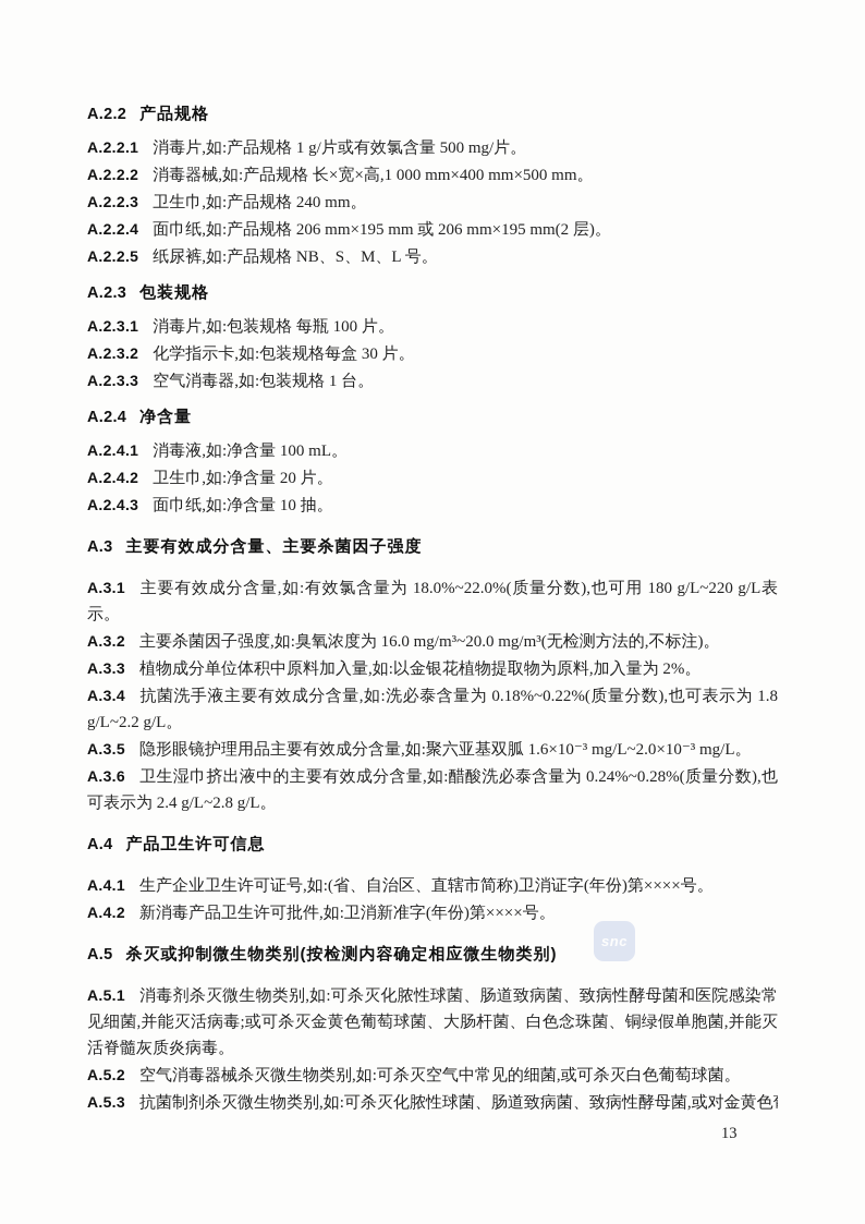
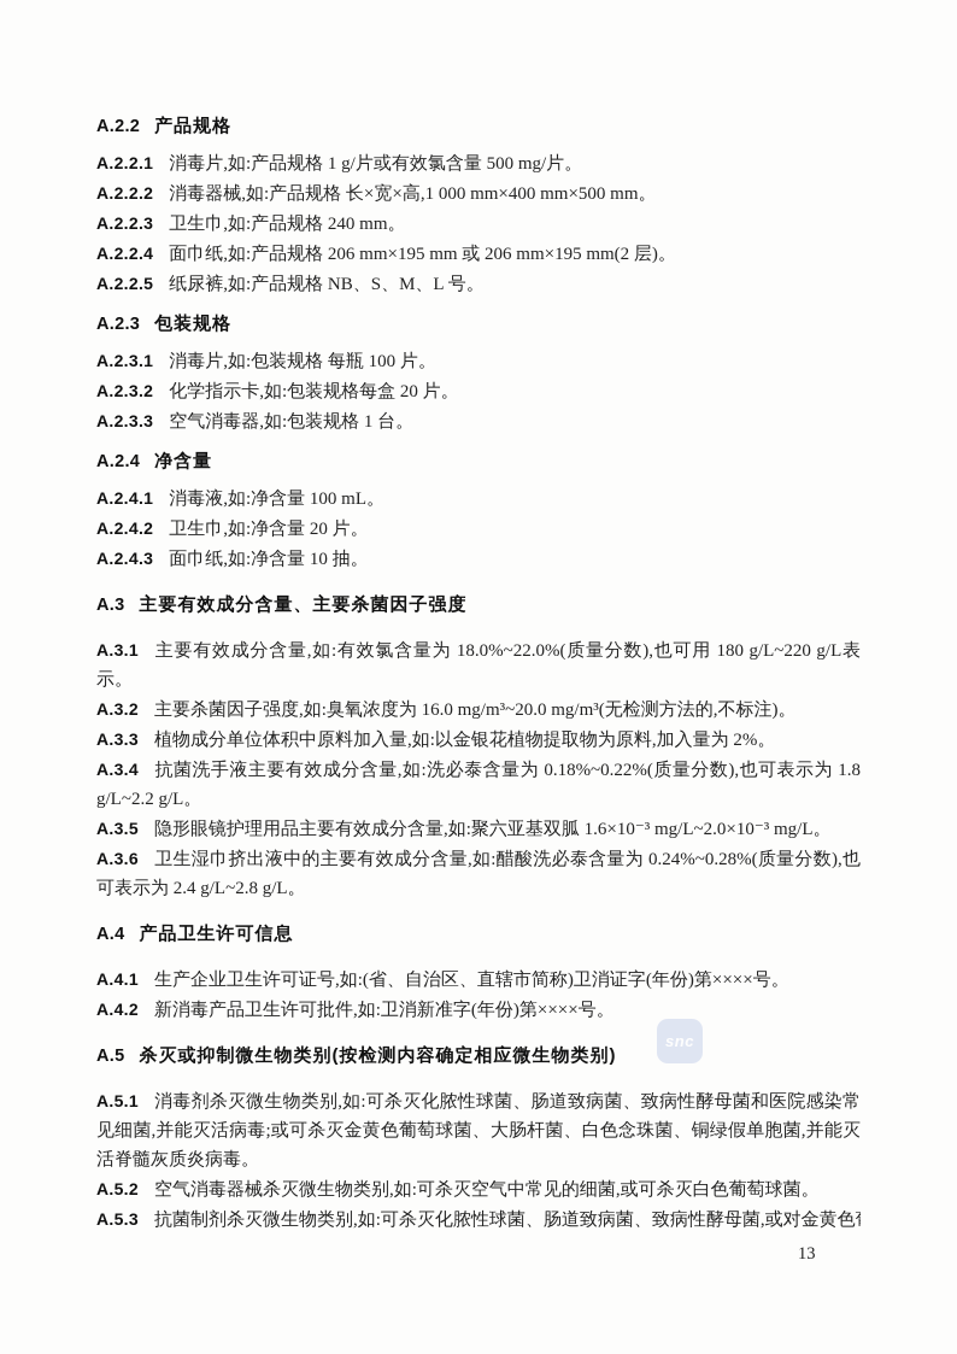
  A.2.2 产品规格
  A.2.2.1 消毒片,如:产品规格 1 g/片或有效氯含量 500 mg/片。
  A.2.2.2 消毒器械,如:产品规格 长×宽×高,1 000 mm×400 mm×500 mm。
  A.2.2.3 卫生巾,如:产品规格 240 mm。
  A.2.2.4 面巾纸,如:产品规格 206 mm×195 mm 或 206 mm×195 mm(2 层)。
  A.2.2.5 纸尿裤,如:产品规格 NB、S、M、L 号。
  A.2.3 包装规格
  A.2.3.1 消毒片,如:包装规格 每瓶 100 片。
- A.2.3.2 化学指示卡,如:包装规格每盒 30 片。
+ A.2.3.2 化学指示卡,如:包装规格每盒 20 片。
  A.2.3.3 空气消毒器,如:包装规格 1 台。
  A.2.4 净含量
  A.2.4.1 消毒液,如:净含量 100 mL。
  A.2.4.2 卫生巾,如:净含量 20 片。
  A.2.4.3 面巾纸,如:净含量 10 抽。
  A.3 主要有效成分含量、主要杀菌因子强度
  A.3.1 主要有效成分含量,如:有效氯含量为 18.0%~22.0%(质量分数),也可用 180 g/L~220 g/L表示。
  A.3.2 主要杀菌因子强度,如:臭氧浓度为 16.0 mg/m³~20.0 mg/m³(无检测方法的,不标注)。
  A.3.3 植物成分单位体积中原料加入量,如:以金银花植物提取物为原料,加入量为 2%。
  A.3.4 抗菌洗手液主要有效成分含量,如:洗必泰含量为 0.18%~0.22%(质量分数),也可表示为 1.8 g/L~2.2 g/L。
  A.3.5 隐形眼镜护理用品主要有效成分含量,如:聚六亚基双胍 1.6×10⁻³ mg/L~2.0×10⁻³ mg/L。
  A.3.6 卫生湿巾挤出液中的主要有效成分含量,如:醋酸洗必泰含量为 0.24%~0.28%(质量分数),也可表示为 2.4 g/L~2.8 g/L。
  A.4 产品卫生许可信息
  A.4.1 生产企业卫生许可证号,如:(省、自治区、直辖市简称)卫消证字(年份)第××××号。
  A.4.2 新消毒产品卫生许可批件,如:卫消新准字(年份)第××××号。
  A.5 杀灭或抑制微生物类别(按检测内容确定相应微生物类别)
  A.5.1 消毒剂杀灭微生物类别,如:可杀灭化脓性球菌、肠道致病菌、致病性酵母菌和医院感染常见细菌,并能灭活病毒;或可杀灭金黄色葡萄球菌、大肠杆菌、白色念珠菌、铜绿假单胞菌,并能灭活脊髓灰质炎病毒。
  A.5.2 空气消毒器械杀灭微生物类别,如:可杀灭空气中常见的细菌,或可杀灭白色葡萄球菌。
  A.5.3 抗菌制剂杀灭微生物类别,如:可杀灭化脓性球菌、肠道致病菌、致病性酵母菌,或对金黄色
  snc
  13
